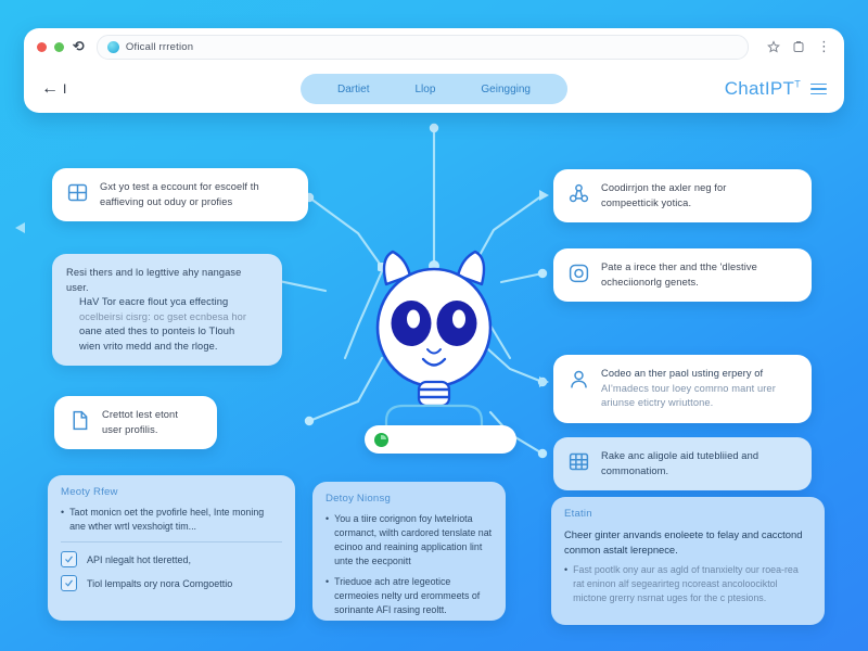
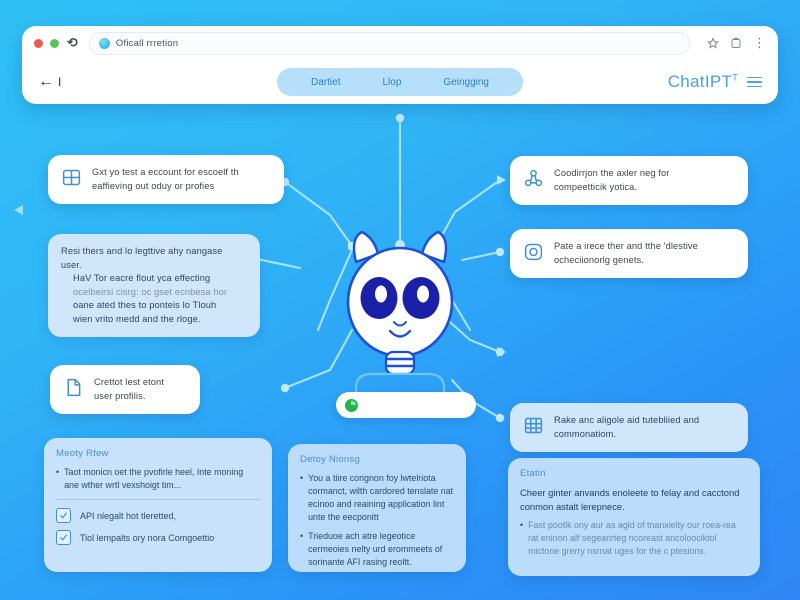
  Oficall rrretion
  ⋮
  ←
  I
  Dartiet
  Llop
  Geingging
  ChatIPTT
  Gxt yo test a eccount for escoelf th
  eaffieving out oduy or profies
  Resi thers and lo legttive ahy nangase
  user.
  HaV Tor eacre flout yca effecting
  ocelbeirsi cisrg: oc gset ecnbesa hor
  oane ated thes to ponteis lo Tlouh
  wien vrito medd and the rloge.
  Crettot lest etont
  user profilis.
  Coodirrjon the axler neg for
  compeetticik yotica.
  Pate a irece ther and tthe 'dlestive
  ocheciionorlg genets.
- Codeo an ther paol usting erpery of
- AI'madecs tour loey comrno mant urer
- ariunse etictry wriuttone.
  Rake anc aligole aid tutebliied and
  commonatiom.
  Meoty Rfew
  •
  Taot monicn oet the pvofirle heel, Inte moning ane wther wrtl vexshoigt tim...
  API nlegalt hot tleretted,
  Tiol lempalts ory nora Comgoettio
  Detoy Nionsg
  •
  You a tiire corignon foy lwtelriota cormanct, wilth cardored tenslate nat ecinoo and reaining application lint unte the eecponitt
  •
  Trieduoe ach atre legeotice cermeoies nelty urd erommeets of sorinante AFI rasing reoltt.
  Etatin
  Cheer ginter anvands enoleete to felay and cacctond conmon astalt lerepnece.
  •
  Fast pootlk ony aur as agld of tnanxielty our roea-rea rat eninon alf segearirteg ncoreast ancoloociktol mictone grerry nsrnat uges for the c ptesions.
